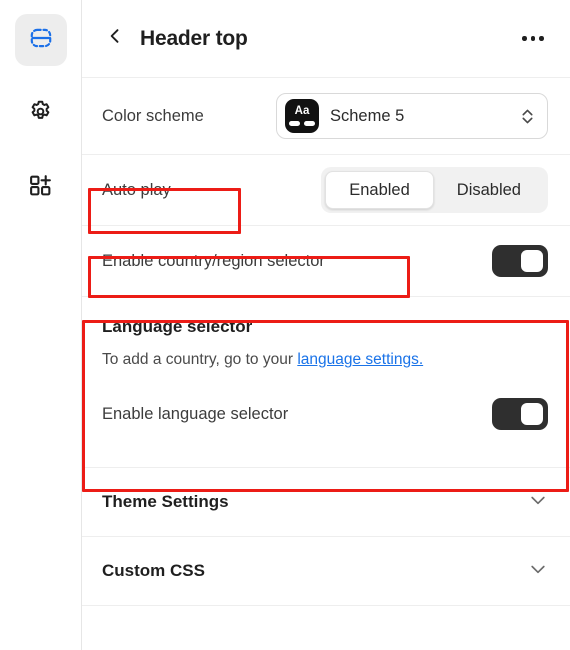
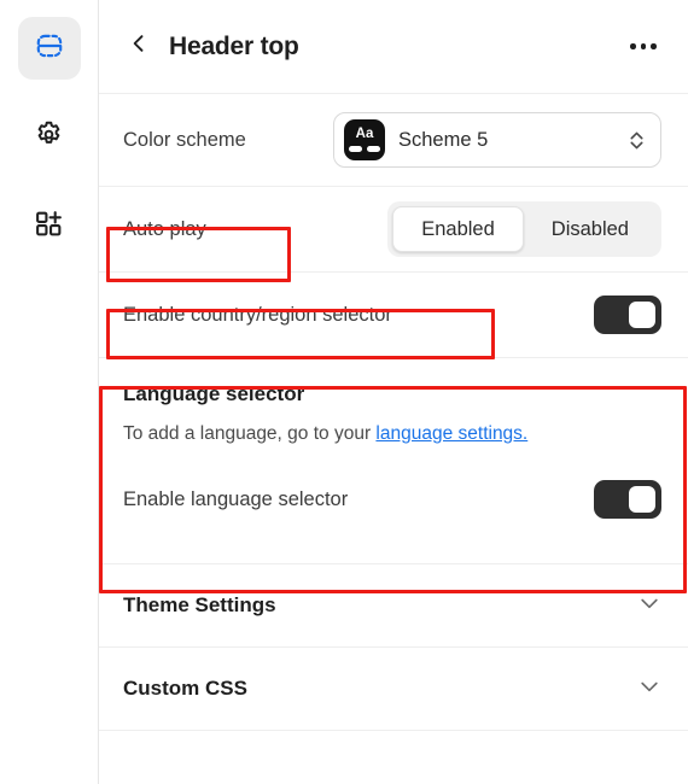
  Header top
  Color scheme
  Aa
  Scheme 5
  Auto play
  Enabled
  Disabled
  Enable country/region selector
  Language selector
- To add a country, go to your language settings.
+ To add a language, go to your language settings.
  Enable language selector
  Theme Settings
  Custom CSS
